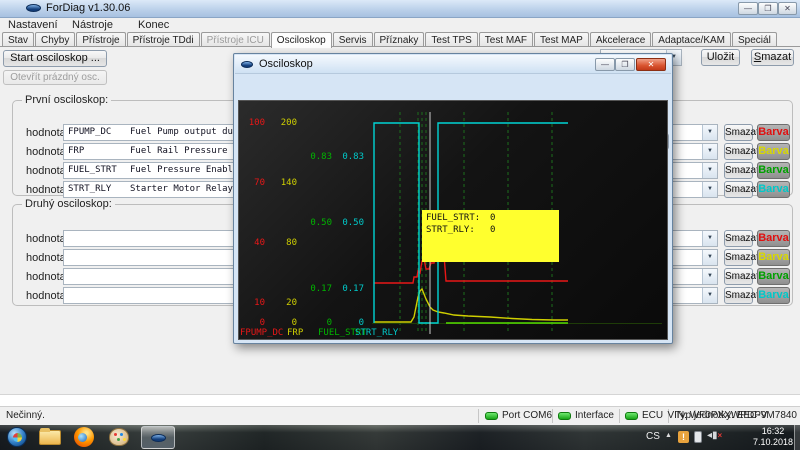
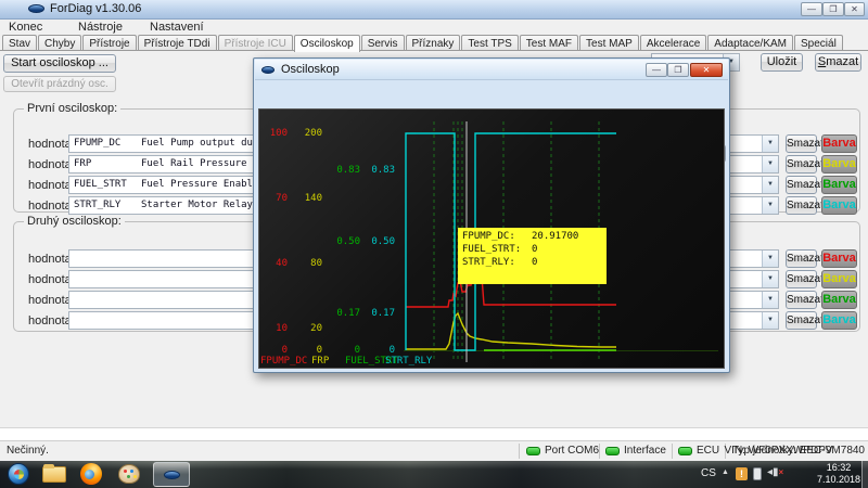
  ForDiag v1.30.06
  —
  ❐
  ✕
- Nastavení
+ Konec
  Nástroje
- Konec
+ Nastavení
  Stav
  Chyby
  Přístroje
  Přístroje TDdi
  Přístroje ICU
  Osciloskop
  Servis
  Příznaky
  Test TPS
  Test MAF
  Test MAP
  Akcelerace
  Adaptace/KAM
  Speciál
  Start osciloskop ...
  Otevřít prázdný osc.
  Uložit
  Smazat
  První osciloskop:
  hodnot
  FPUMP_DC
  Fuel Pump output du
  Smaza
  Barva
  hodnot
  FRP
  Fuel Rail Pressure
  Smaza
  Barva
  hodnot
  FUEL_STRT
  Fuel Pressure Enabl
  Smaza
  Barva
  hodnot
  STRT_RLY
  Starter Motor Relay
  Smaza
  Barva
  Druhý osciloskop:
  hodnot
  Smaza
  Barva
  hodnot
  Smaza
  Barva
  hodnot
  Smaza
  Barva
  hodnot
  Smaza
  Barva
  Nečinný.
  Port COM6
  Interface
  ECU
  Typ jednotky: EEC-V
  VIN: WF0PXXWPDP9M7840
  Osciloskop
  —
  ❐
  ✕
  100
  70
  40
  10
  0
  200
  140
  80
  20
  0
  0.83
  0.50
  0.17
  0
  0.83
  0.50
  0.17
  0
  FPUMP_DC
  FRP
  FUEL_STRT
  STRT_RLY
+ FPUMP_DC:
+ 20.91700
  FUEL_STRT:
  0
  STRT_RLY:
  0
  CS
  !
  ◂▮×
  16:32
  7.10.2018
